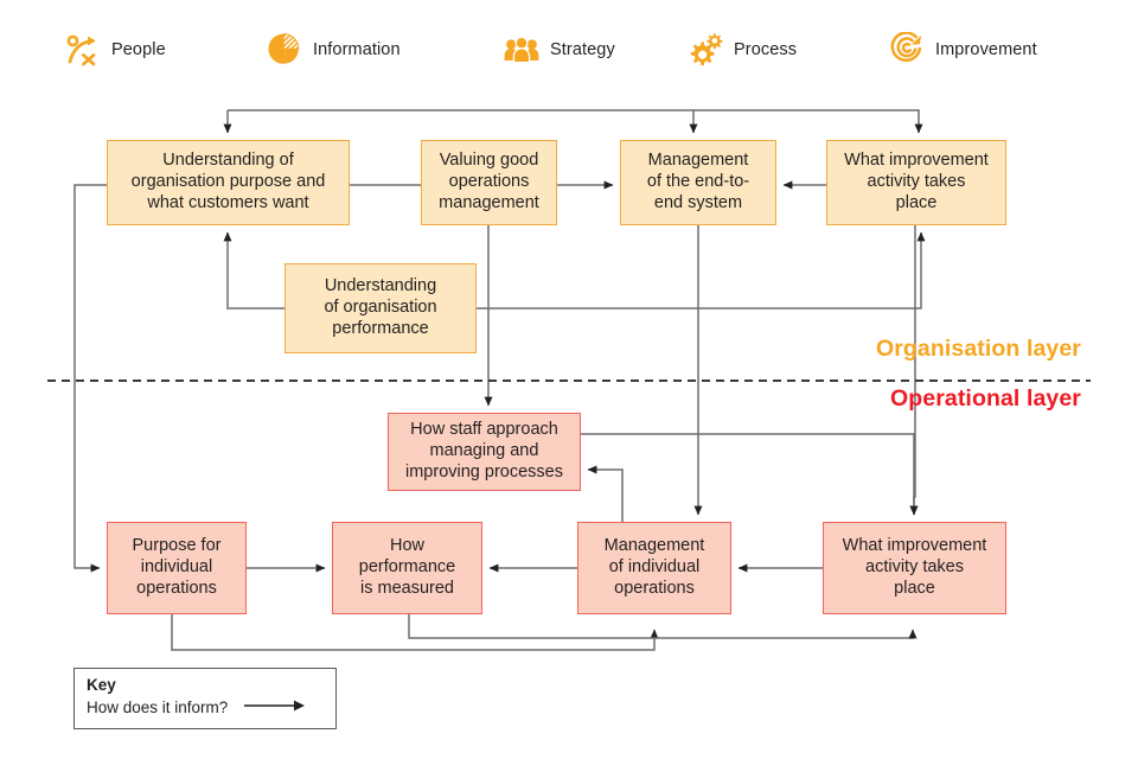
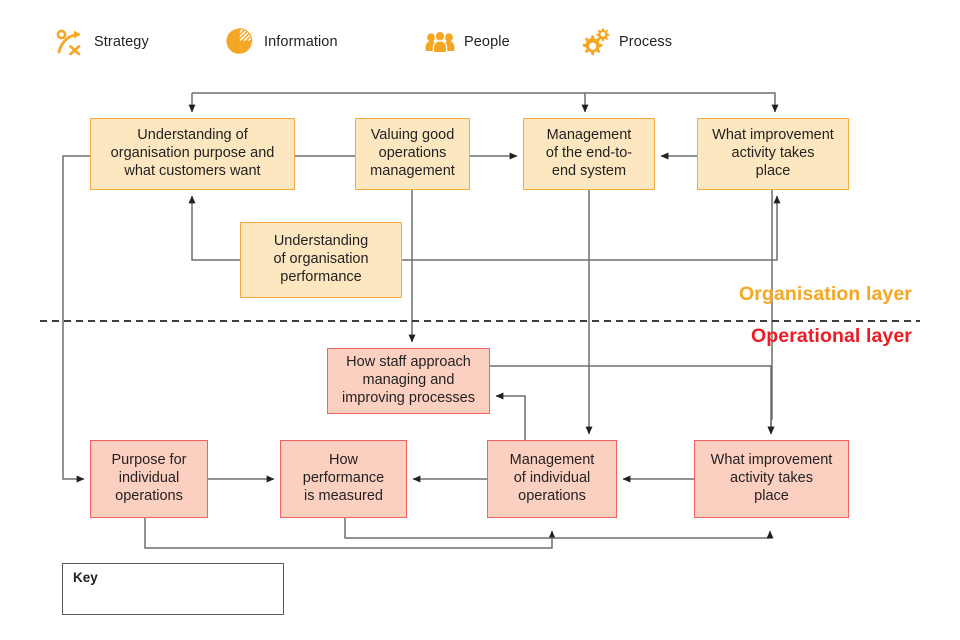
- People
+ Strategy
  Information
- Strategy
+ People
  Process
- Improvement
  Organisation layer
  Operational layer
  Understanding of
  organisation purpose and
  what customers want
  Valuing good
  operations
  management
  Management
  of the end-to-
  end system
  What improvement
  activity takes
  place
  Understanding
  of organisation
  performance
  How staff approach
  managing and
  improving processes
  Purpose for
  individual
  operations
  How
  performance
  is measured
  Management
  of individual
  operations
  What improvement
  activity takes
  place
  Key
- How does it inform?
